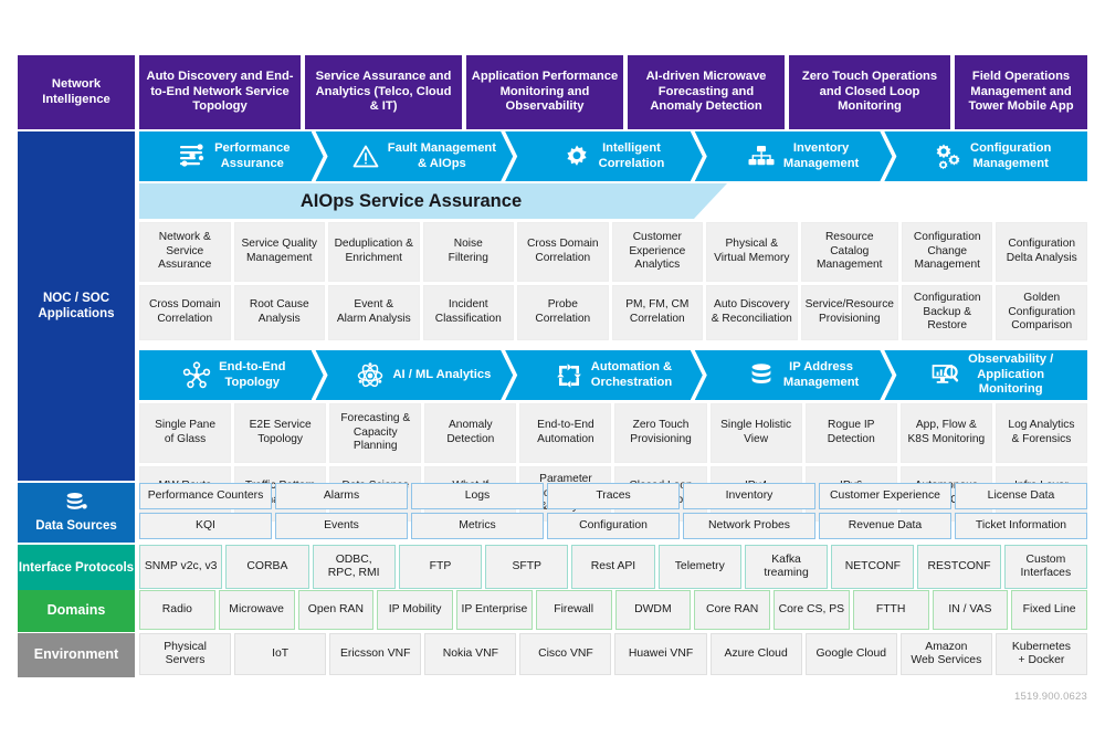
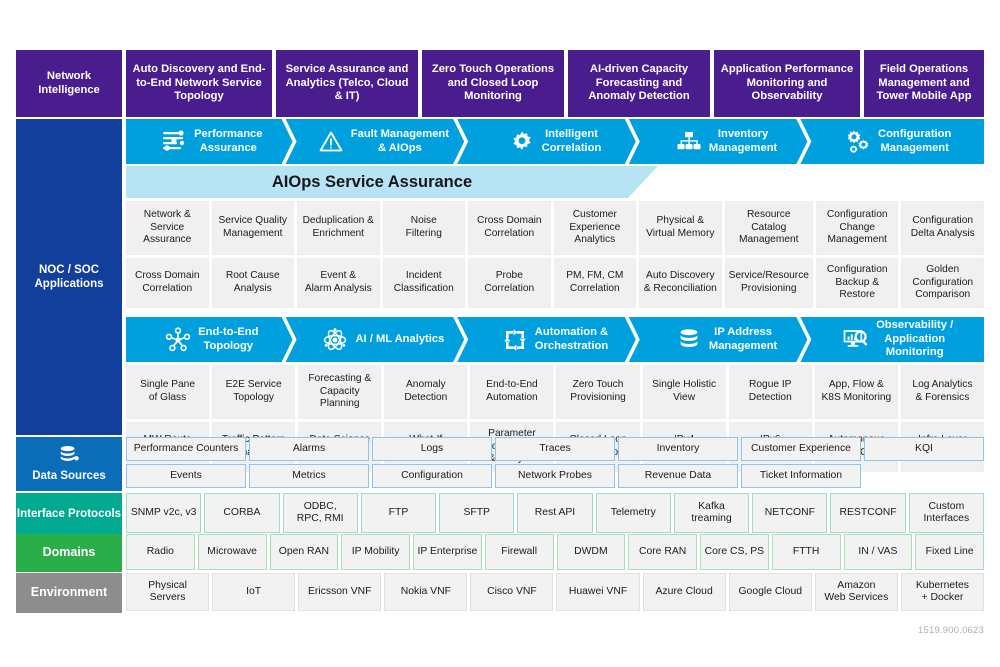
  Network Intelligence
  Auto Discovery and End-to-End Network Service Topology
  Service Assurance and Analytics (Telco, Cloud & IT)
- Application Performance Monitoring and Observability
+ Zero Touch Operations and Closed Loop Monitoring
- AI-driven Microwave Forecasting and Anomaly Detection
+ AI-driven Capacity Forecasting and Anomaly Detection
- Zero Touch Operations and Closed Loop Monitoring
+ Application Performance Monitoring and Observability
  Field Operations Management and Tower Mobile App
  NOC / SOC Applications
  Data Sources
  Interface Protocols
  Domains
  Environment
  Performance
  Assurance
  Fault Management
  & AIOps
  Intelligent
  Correlation
  Inventory
  Management
  Configuration
  Management
  AIOps Service Assurance
  Network &
  Service Assurance
  Service Quality
  Management
  Deduplication &
  Enrichment
  Noise
  Filtering
  Cross Domain
  Correlation
  Customer
  Experience
  Analytics
  Physical &
  Virtual Memory
  Resource Catalog
  Management
  Configuration
  Change
  Management
  Configuration
  Delta Analysis
  Cross Domain
  Correlation
  Root Cause
  Analysis
  Event &
  Alarm Analysis
  Incident
  Classification
  Probe
  Correlation
  PM, FM, CM
  Correlation
  Auto Discovery
  & Reconciliation
  Service/Resource
  Provisioning
  Configuration
  Backup & Restore
  Golden
  Configuration
  Comparison
  End-to-End
  Topology
  AI / ML Analytics
  Automation &
  Orchestration
  IP Address
  Management
  Observability /
  Application
  Monitoring
  Single Pane
  of Glass
  E2E Service
  Topology
  Forecasting &
  Capacity Planning
  Anomaly
  Detection
  End-to-End
  Automation
  Zero Touch
  Provisioning
  Single Holistic
  View
  Rogue IP
  Detection
  App, Flow &
  K8S Monitoring
  Log Analytics
  & Forensics
  Parameter
  Performance Counters
  Alarms
  Logs
  Traces
  Inventory
  Customer Experience
- License Data
  KQI
  Events
  Metrics
  Configuration
  Network Probes
  Revenue Data
  Ticket Information
  SNMP v2c, v3
  CORBA
  ODBC,
  RPC, RMI
  FTP
  SFTP
  Rest API
  Telemetry
  Kafka
  treaming
  NETCONF
  RESTCONF
  Custom
  Interfaces
  Radio
  Microwave
  Open RAN
  IP Mobility
  IP Enterprise
  Firewall
  DWDM
  Core RAN
  Core CS, PS
  FTTH
  IN / VAS
  Fixed Line
  Physical Servers
  IoT
  Ericsson VNF
  Nokia VNF
  Cisco VNF
  Huawei VNF
  Azure Cloud
  Google Cloud
  Amazon
  Web Services
  Kubernetes
  + Docker
  1519.900.0623
